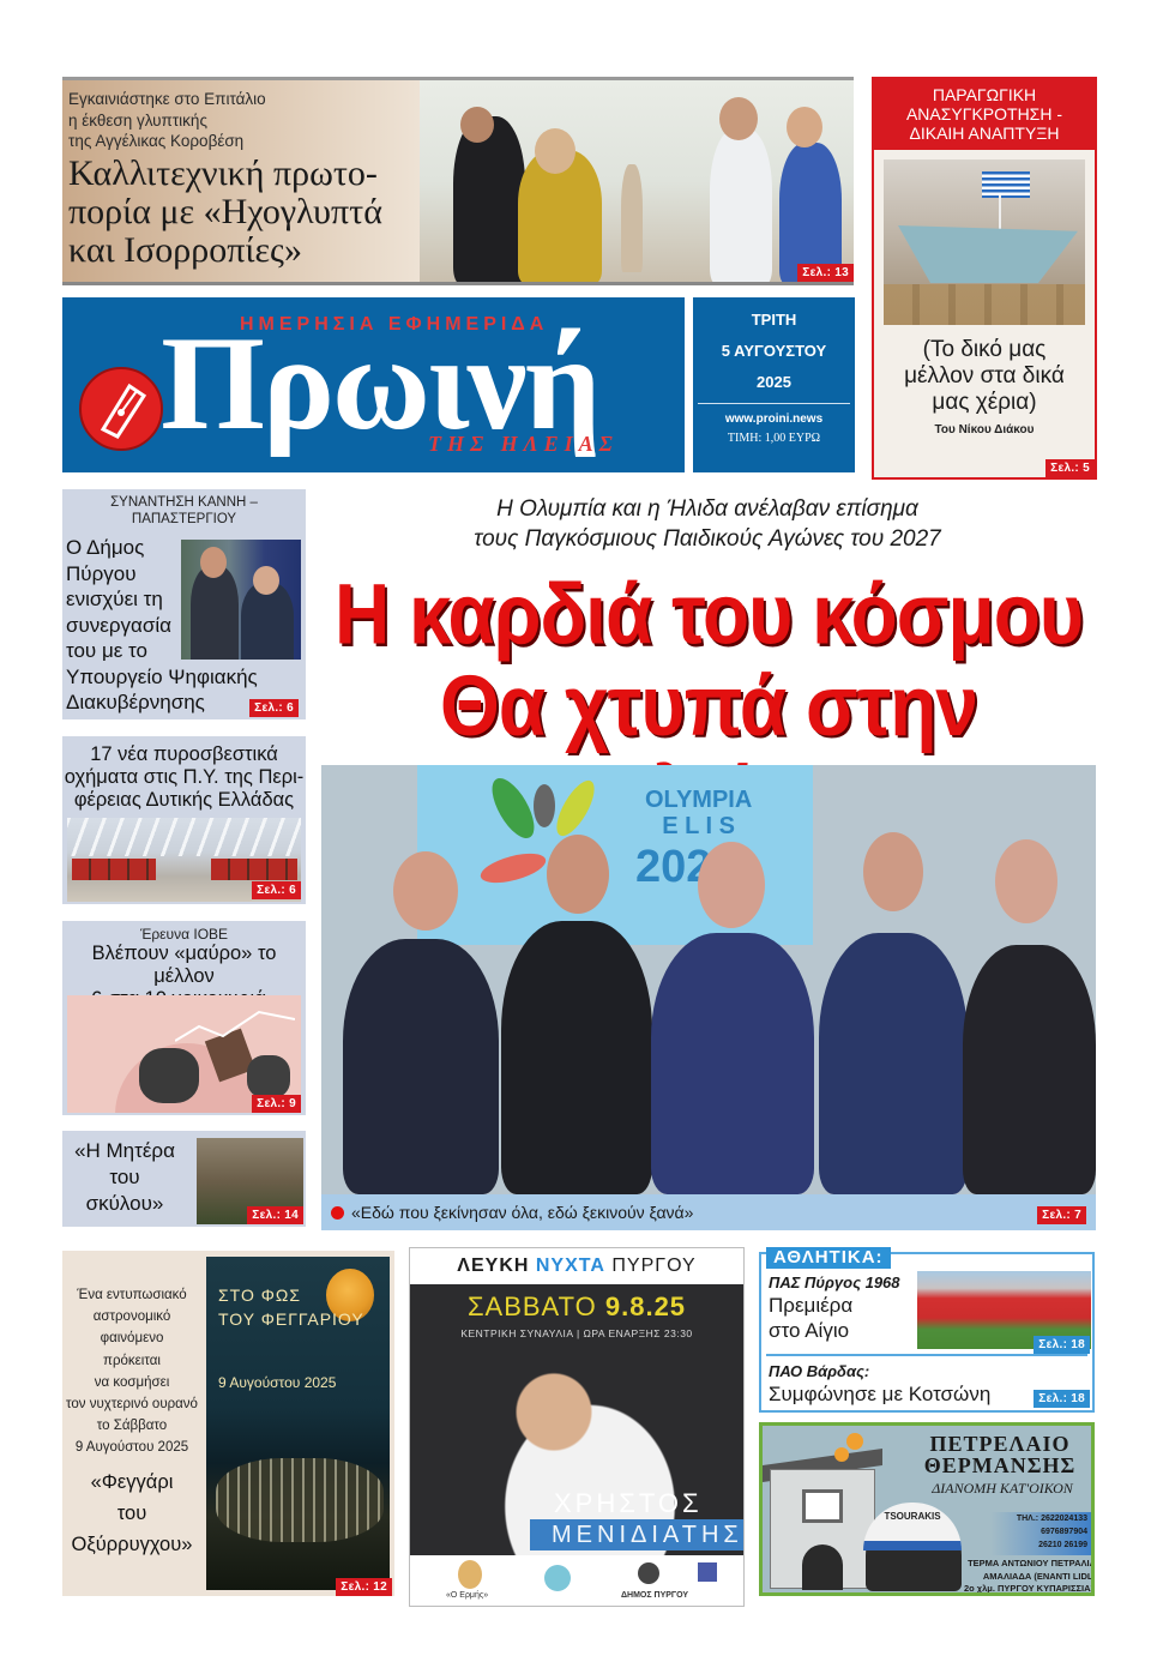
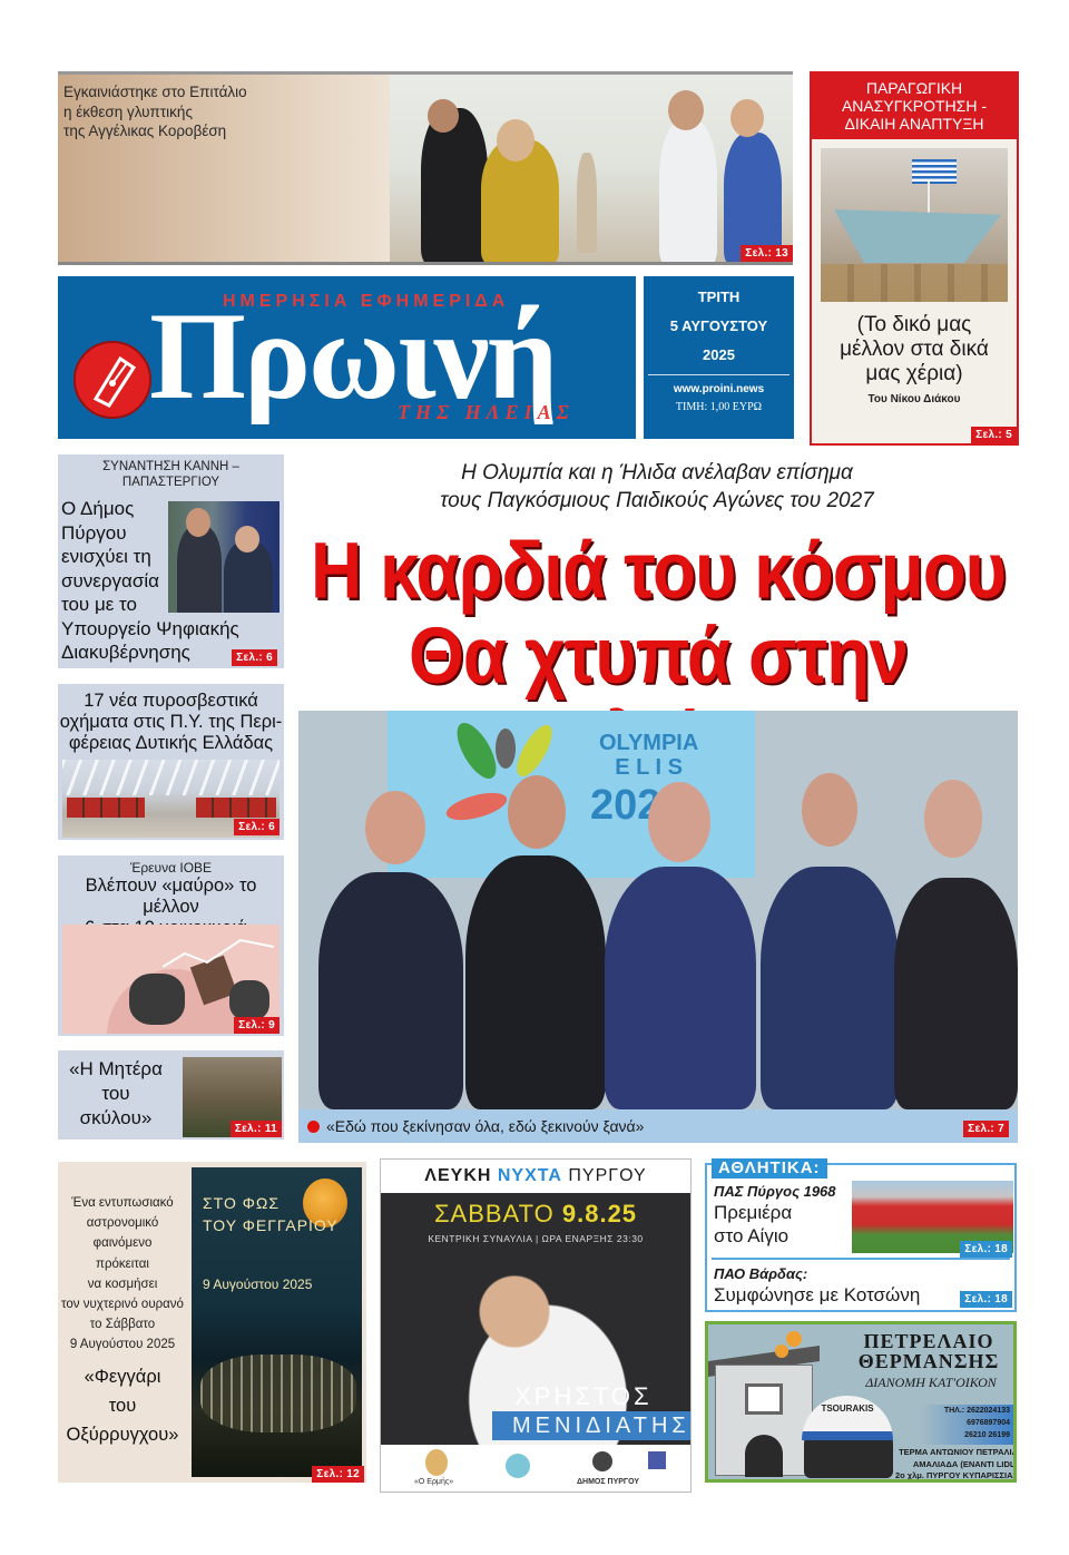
  Εγκαινιάστηκε στο Επιτάλιο
  η έκθεση γλυπτικής
  της Αγγέλικας Κοροβέση
- Καλλιτεχνική πρωτο-
- πορία με «Ηχογλυπτά
- και Ισορροπίες»
  Σελ.: 13
  ΠΑΡΑΓΩΓΙΚΗ
  ΑΝΑΣΥΓΚΡΟΤΗΣΗ -
  ΔΙΚΑΙΗ ΑΝΑΠΤΥΞΗ
  (Το δικό μας
  μέλλον στα δικά
  μας χέρια)
  Του Νίκου Διάκου
  Σελ.: 5
  Πρωινή
  ΗΜΕΡΗΣΙΑ ΕΦΗΜΕΡΙΔΑ
  ΤΗΣ ΗΛΕΙΑΣ
  ΤΡΙΤΗ
  5 ΑΥΓΟΥΣΤΟΥ
  2025
  www.proini.news
  ΤΙΜΗ: 1,00 ΕΥΡΩ
  ΣΥΝΑΝΤΗΣΗ ΚΑΝΝΗ –
  ΠΑΠΑΣΤΕΡΓΙΟΥ
  Ο Δήμος
  Πύργου
  ενισχύει τη
  συνεργασία
  του με το
  Υπουργείο Ψηφιακής
  Διακυβέρνησης
  Σελ.: 6
  17 νέα πυροσβεστικά
  οχήματα στις Π.Υ. της Περι-
  φέρειας Δυτικής Ελλάδας
  Σελ.: 6
  Έρευνα ΙΟΒΕ
  Βλέπουν «μαύρο» το μέλλον
  Σελ.: 9
  «Η Μητέρα
  του
  σκύλου»
- Σελ.: 14
+ Σελ.: 11
  Η Ολυμπία και η Ήλιδα ανέλαβαν επίσημα
  τους Παγκόσμιους Παιδικούς Αγώνες του 2027
  Η καρδιά του κόσμου
  OLYMPIA
  E L I S
  202
  «Εδώ που ξεκίνησαν όλα, εδώ ξεκινούν ξανά»
  Σελ.: 7
  Ένα εντυπωσιακό
  αστρονομικό
  φαινόμενο
  πρόκειται
  να κοσμήσει
  τον νυχτερινό ουρανό
  το Σάββατο
  9 Αυγούστου 2025
  «Φεγγάρι
  του
  Οξύρρυγχου»
  ΣΤΟ ΦΩΣ
  ΤΟΥ ΦΕΓΓΑΡΙΟΥ
  9 Αυγούστου 2025
  Σελ.: 12
  ΛΕΥΚΗ ΝΥΧΤΑ ΠΥΡΓΟΥ
  ΣΑΒΒΑΤΟ 9.8.25
  ΚΕΝΤΡΙΚΗ ΣΥΝΑΥΛΙΑ | ΩΡΑ ΕΝΑΡΞΗΣ 23:30
  ΧΡΗΣΤΟΣ
  ΜΕΝΙΔΙΑΤΗΣ
  ΑΘΛΗΤΙΚΑ:
  ΠΑΣ Πύργος 1968
  Πρεμιέρα
  στο Αίγιο
  Σελ.: 18
  ΠΑΟ Βάρδας:
  Συμφώνησε με Κοτσώνη
  Σελ.: 18
  TSOURAKIS
  ΠΕΤΡΕΛΑΙΟ
  ΘΕΡΜΑΝΣΗΣ
  ΔΙΑΝΟΜΗ ΚΑΤ'ΟΙΚΟΝ
  ΤΕΡΜΑ ΑΝΤΩΝΙΟΥ ΠΕΤΡΑΛΙ
  ΑΜΑΛΙΑΔΑ (ΕΝΑΝΤΙ LIDL
  2ο χλμ. ΠΥΡΓΟΥ ΚΥΠΑΡΙΣΣΙΑ
